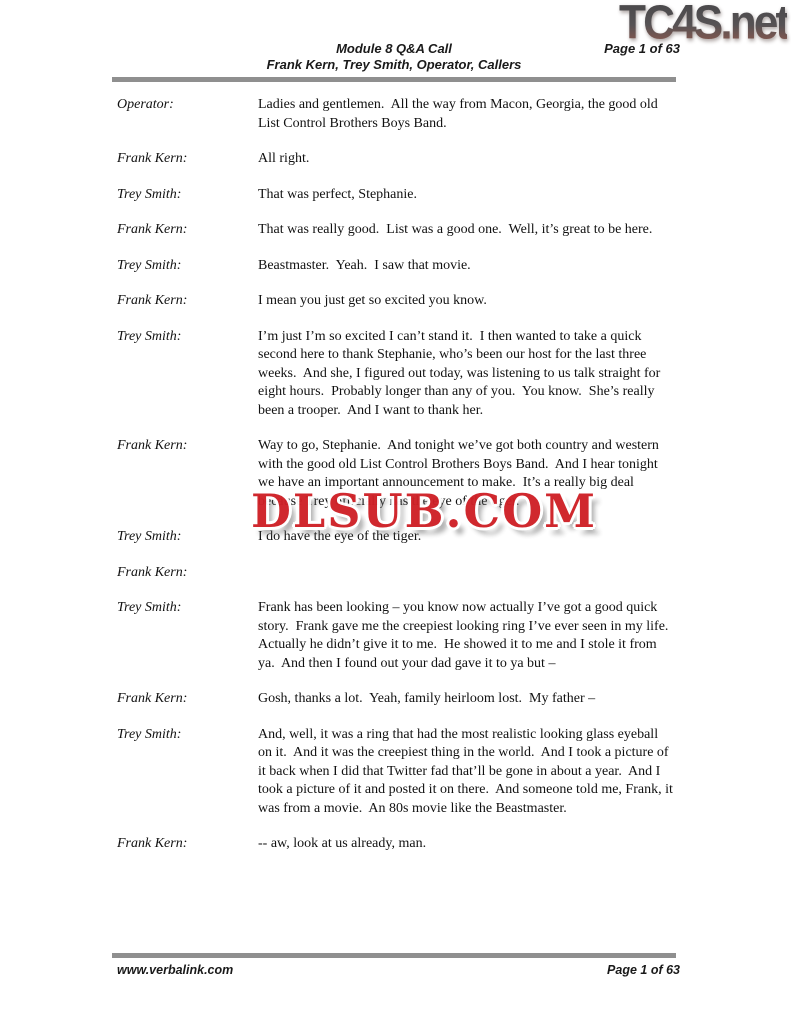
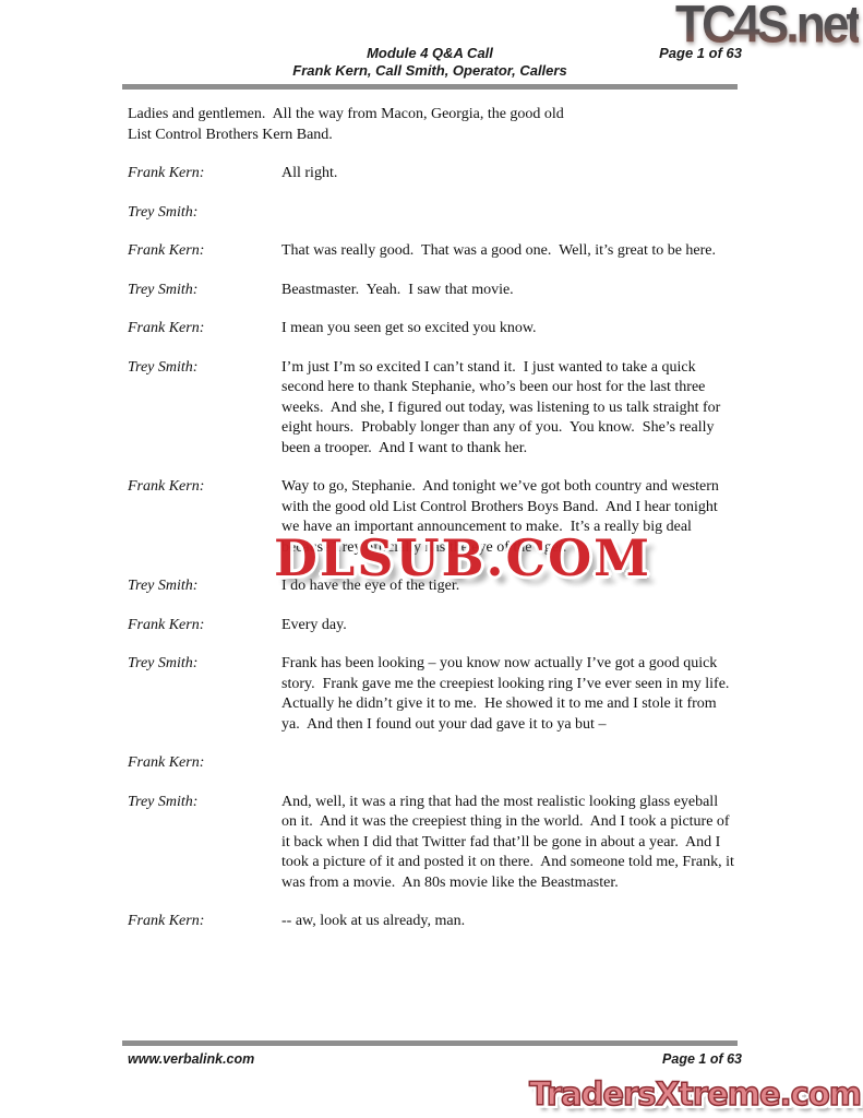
  TC4S.net
- Module 8 Q&A Call
+ Module 4 Q&A Call
- Frank Kern, Trey Smith, Operator, Callers
+ Frank Kern, Call Smith, Operator, Callers
  Page 1 of 63
- Operator:
- Ladies and gentlemen. All the way from Macon, Georgia, the good old List Control Brothers Boys Band.
+ Ladies and gentlemen. All the way from Macon, Georgia, the good old List Control Brothers Kern Band.
  Frank Kern:
  All right.
  Trey Smith:
- That was perfect, Stephanie.
  Frank Kern:
- That was really good. List was a good one. Well, it’s great to be here.
+ That was really good. That was a good one. Well, it’s great to be here.
  Trey Smith:
  Beastmaster. Yeah. I saw that movie.
  Frank Kern:
- I mean you just get so excited you know.
+ I mean you seen get so excited you know.
  Trey Smith:
- I’m just I’m so excited I can’t stand it. I then wanted to take a quick second here to thank Stephanie, who’s been our host for the last three weeks. And she, I figured out today, was listening to us talk straight for eight hours. Probably longer than any of you. You know. She’s really been a trooper. And I want to thank her.
+ I’m just I’m so excited I can’t stand it. I just wanted to take a quick second here to thank Stephanie, who’s been our host for the last three weeks. And she, I figured out today, was listening to us talk straight for eight hours. Probably longer than any of you. You know. She’s really been a trooper. And I want to thank her.
  Frank Kern:
  Way to go, Stephanie. And tonight we’ve got both country and western with the good old List Control Brothers Boys Band. And I hear tonight we have an important announcement to make. It’s a really big deal because Trey officially has the eye of the tiger.
  Trey Smith:
  I do have the eye of the tiger.
  Frank Kern:
+ Every day.
  Trey Smith:
  Frank has been looking – you know now actually I’ve got a good quick story. Frank gave me the creepiest looking ring I’ve ever seen in my life. Actually he didn’t give it to me. He showed it to me and I stole it from ya. And then I found out your dad gave it to ya but –
  Frank Kern:
- Gosh, thanks a lot. Yeah, family heirloom lost. My father –
  Trey Smith:
  And, well, it was a ring that had the most realistic looking glass eyeball on it. And it was the creepiest thing in the world. And I took a picture of it back when I did that Twitter fad that’ll be gone in about a year. And I took a picture of it and posted it on there. And someone told me, Frank, it was from a movie. An 80s movie like the Beastmaster.
  Frank Kern:
  -- aw, look at us already, man.
  DLSUB.COM
  www.verbalink.com
  Page 1 of 63
+ TradersXtreme.com
